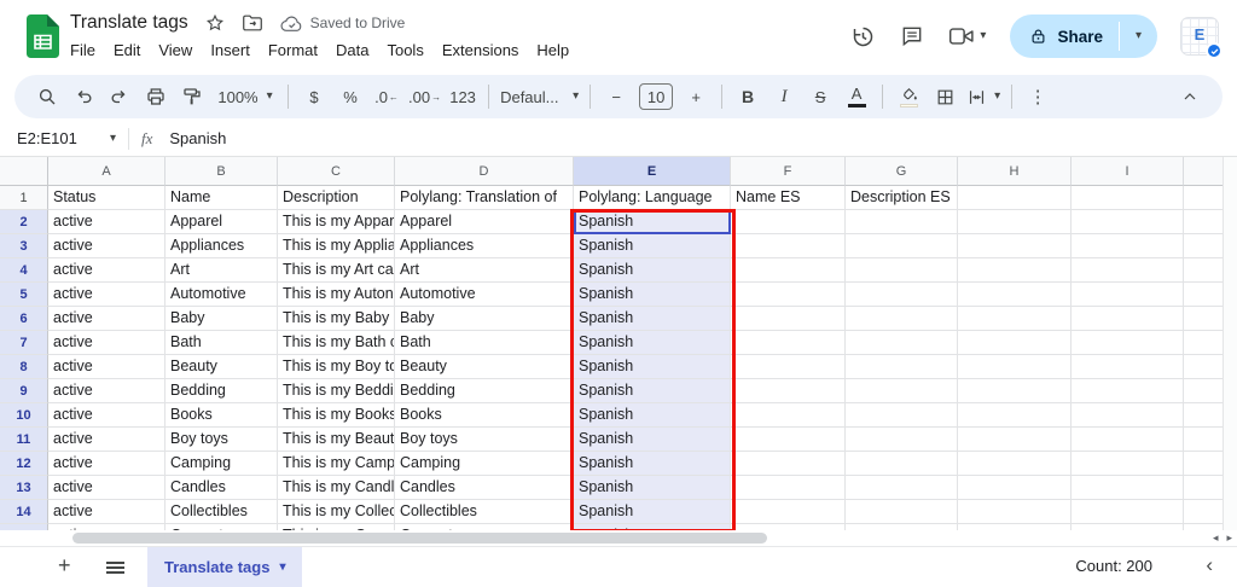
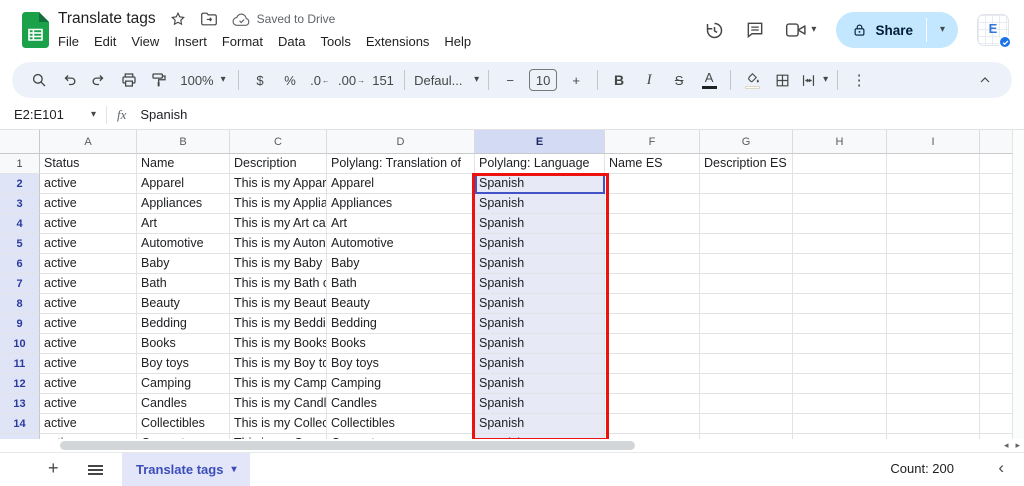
  Translate tags
  Saved to Drive
  File
  Edit
  View
  Insert
  Format
  Data
  Tools
  Extensions
  Help
  ▾
  Share
  ▾
  E
  100%
  ▾
  $
  %
  .0
  ←
  .00
  →
- 123
+ 151
  Defaul...
  ▾
  −
  10
  +
  B
  I
  S
  A
  ▾
  ⋮
  E2:E101
  ▾
  fx
  Spanish
  A
  B
  C
  D
  E
  F
  G
  H
  I
  1
  Status
  Name
  Description
  Polylang: Translation of
  Polylang: Language
  Name ES
  Description ES
  2
  active
  Apparel
  This is my Appar
  Apparel
  Spanish
  3
  active
  Appliances
  This is my Applia
  Appliances
  Spanish
  4
  active
  Art
  This is my Art ca
  Art
  Spanish
  5
  active
  Automotive
  This is my Auton
  Automotive
  Spanish
  6
  active
  Baby
  This is my Baby
  Baby
  Spanish
  7
  active
  Bath
  This is my Bath c
  Bath
  Spanish
  8
  active
  Beauty
- This is my Boy to
+ This is my Beaut
  Beauty
  Spanish
  9
  active
  Bedding
  This is my Beddi
  Bedding
  Spanish
  10
  active
  Books
  This is my Books
  Books
  Spanish
  11
  active
  Boy toys
- This is my Beaut
+ This is my Boy to
  Boy toys
  Spanish
  12
  active
  Camping
  This is my Camp
  Camping
  Spanish
  13
  active
  Candles
  This is my Candl
  Candles
  Spanish
  14
  active
  Collectibles
  This is my Collec
  Collectibles
  Spanish
  ◂
  ▸
  +
  Translate tags
  ▾
  Count: 200
  ‹
